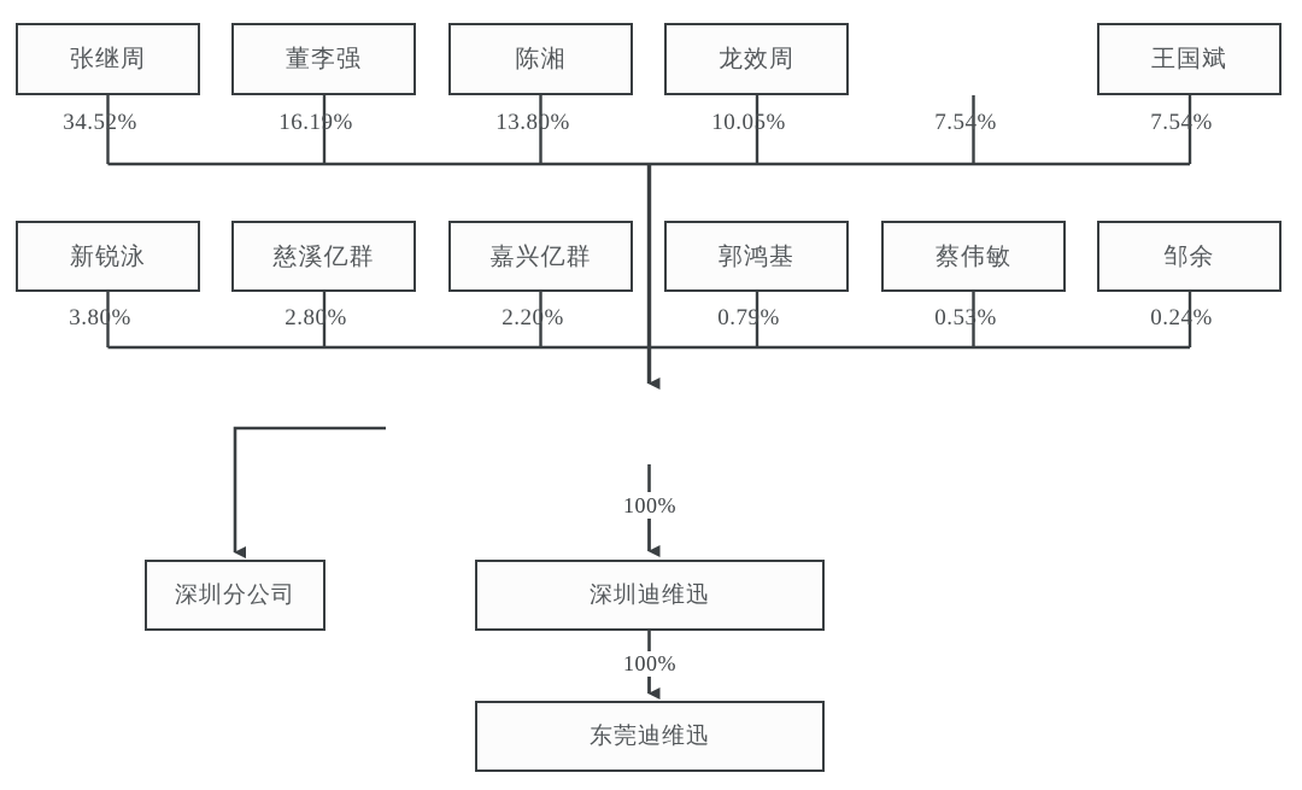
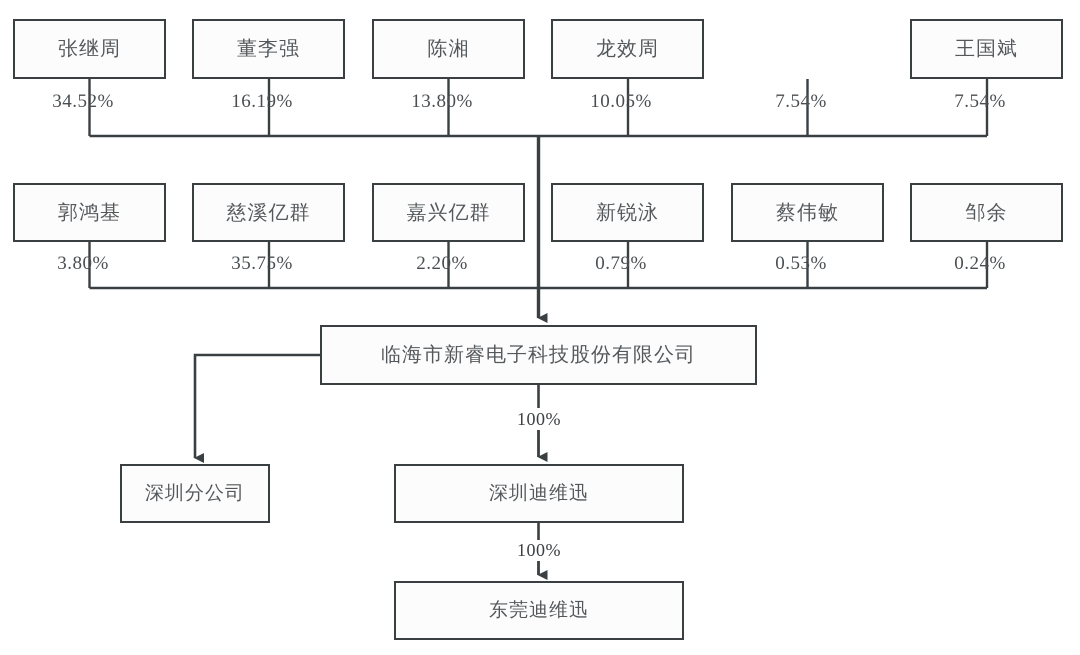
  张继周
  董李强
  陈湘
  龙效周
  王国斌
  34.52%
  16.19%
  13.80%
  10.05%
  7.54%
  7.54%
- 新锐泳
+ 郭鸿基
  慈溪亿群
  嘉兴亿群
- 郭鸿基
+ 新锐泳
  蔡伟敏
  邹余
  3.80%
- 2.80%
+ 35.75%
  2.20%
  0.79%
  0.53%
  0.24%
+ 临海市新睿电子科技股份有限公司
  深圳分公司
  深圳迪维迅
  东莞迪维迅
  100%
  100%
